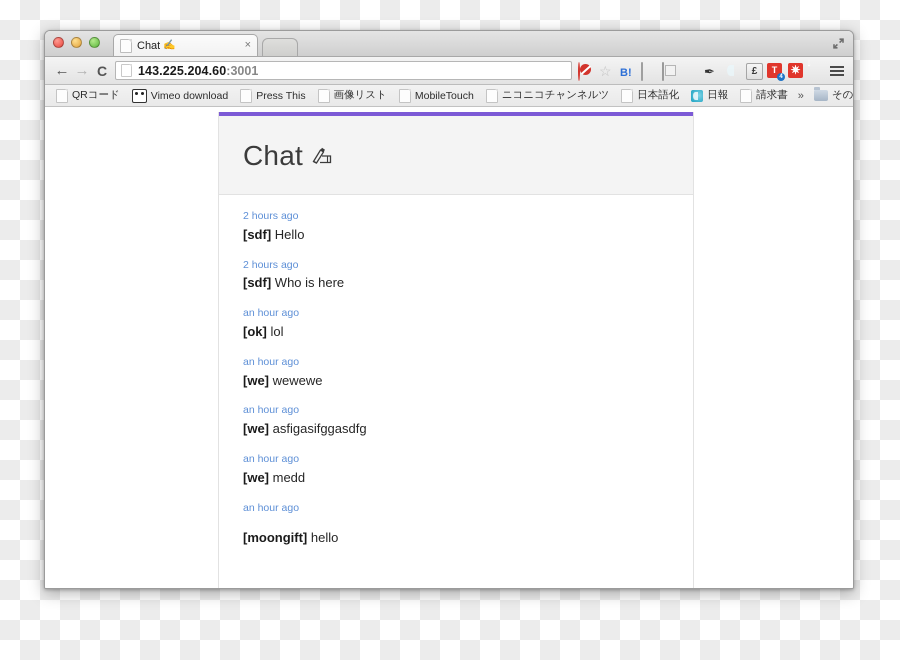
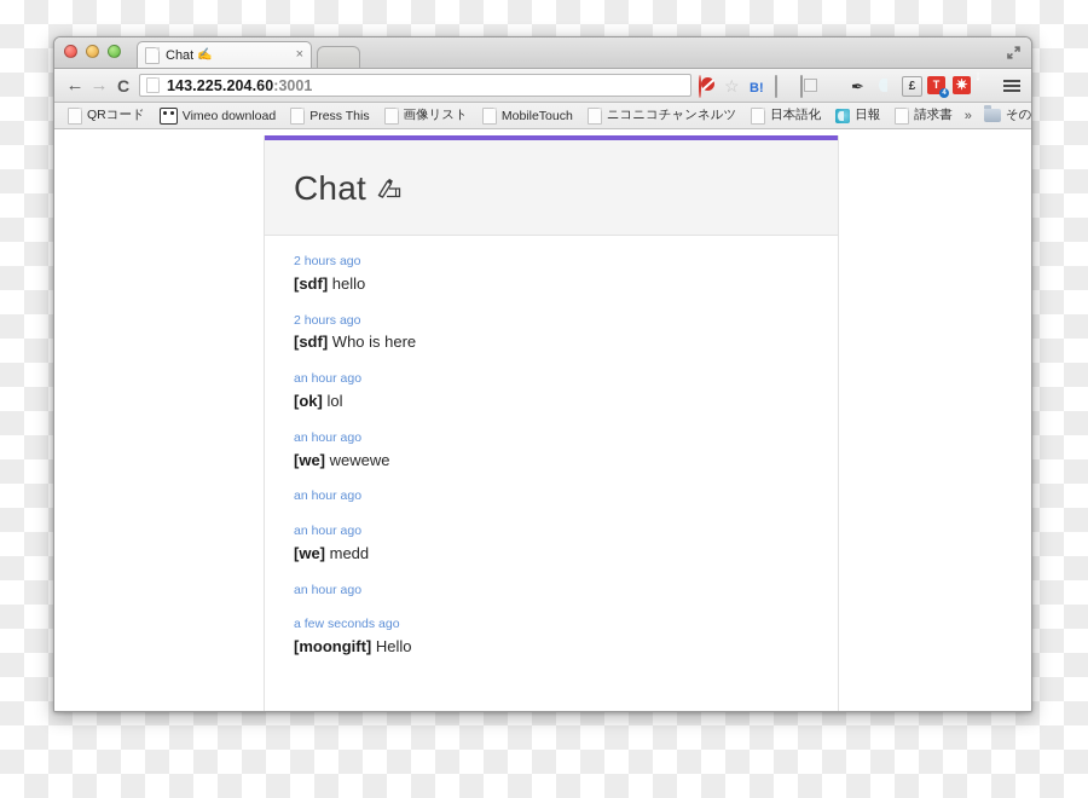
  Chat
  ✍
  ×
  ←
  →
  C
  143.225.204.60
  :3001
  ☆
  B!
  £
  T
  ✷
  QRコード
  Vimeo download
  Press This
  画像リスト
  MobileTouch
  ニコニコチャンネルツ
  日本語化
  日報
  請求書
  »
  Chat
  2 hours ago
- [sdf] Hello
+ [sdf] hello
  2 hours ago
  [sdf] Who is here
  an hour ago
  [ok] lol
  an hour ago
  [we] wewewe
  an hour ago
- [we] asfigasifggasdfg
  an hour ago
  [we] medd
  an hour ago
+ a few seconds ago
- [moongift] hello
+ [moongift] Hello
